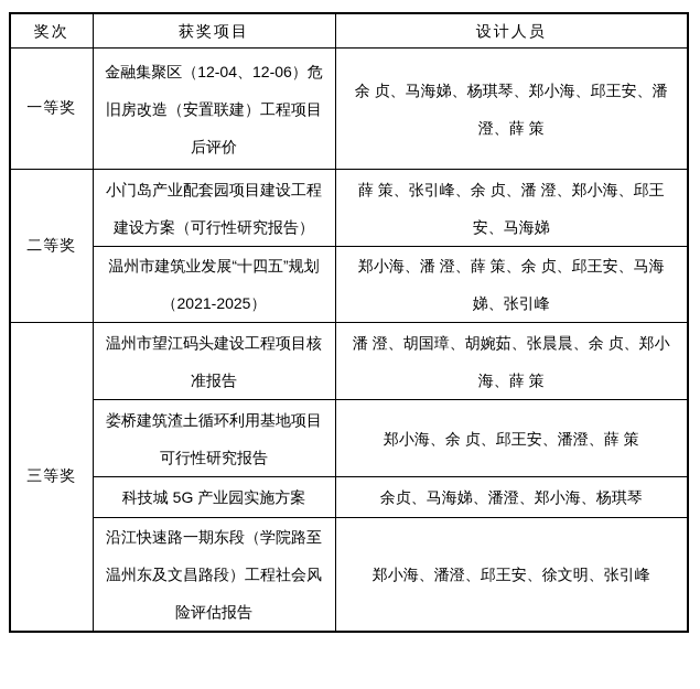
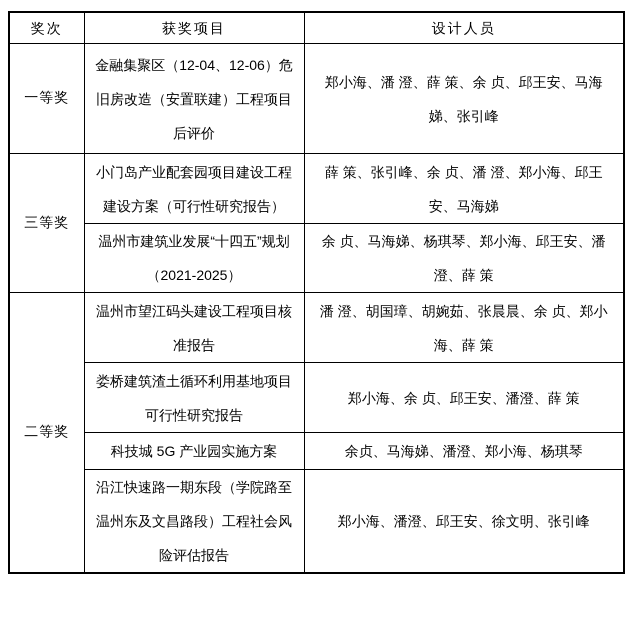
  奖次	获奖项目	设计人员
- 一等奖	金融集聚区（12-04、12-06）危旧房改造（安置联建）工程项目后评价	余 贞、马海娣、杨琪琴、郑小海、邱王安、潘 澄、薛 策
+ 一等奖	金融集聚区（12-04、12-06）危旧房改造（安置联建）工程项目后评价	郑小海、潘 澄、薛 策、余 贞、邱王安、马海娣、张引峰
- 二等奖	小门岛产业配套园项目建设工程建设方案（可行性研究报告）	薛 策、张引峰、余 贞、潘 澄、郑小海、邱王安、马海娣
+ 三等奖	小门岛产业配套园项目建设工程建设方案（可行性研究报告）	薛 策、张引峰、余 贞、潘 澄、郑小海、邱王安、马海娣
- 温州市建筑业发展“十四五”规划（2021-2025）	郑小海、潘 澄、薛 策、余 贞、邱王安、马海娣、张引峰
+ 温州市建筑业发展“十四五”规划（2021-2025）	余 贞、马海娣、杨琪琴、郑小海、邱王安、潘 澄、薛 策
- 三等奖	温州市望江码头建设工程项目核准报告	潘 澄、胡国璋、胡婉茹、张晨晨、余 贞、郑小海、薛 策
+ 二等奖	温州市望江码头建设工程项目核准报告	潘 澄、胡国璋、胡婉茹、张晨晨、余 贞、郑小海、薛 策
  娄桥建筑渣土循环利用基地项目可行性研究报告	郑小海、余 贞、邱王安、潘澄、薛 策
  科技城 5G 产业园实施方案	余贞、马海娣、潘澄、郑小海、杨琪琴
  沿江快速路一期东段（学院路至温州东及文昌路段）工程社会风险评估报告	郑小海、潘澄、邱王安、徐文明、张引峰
